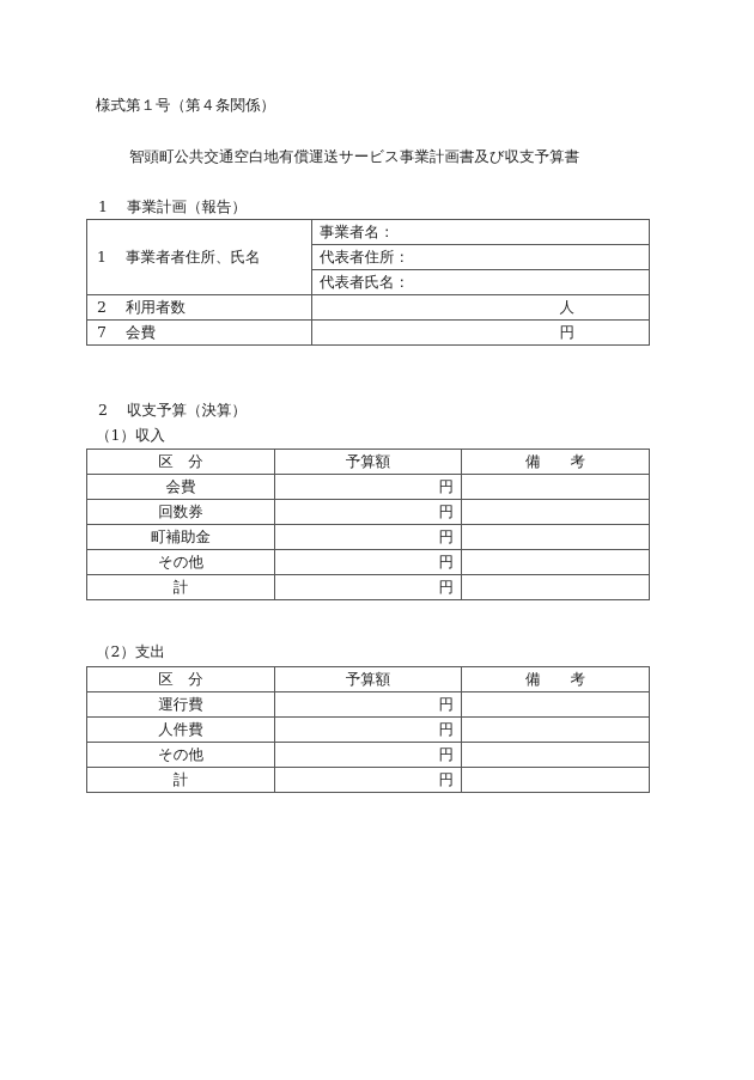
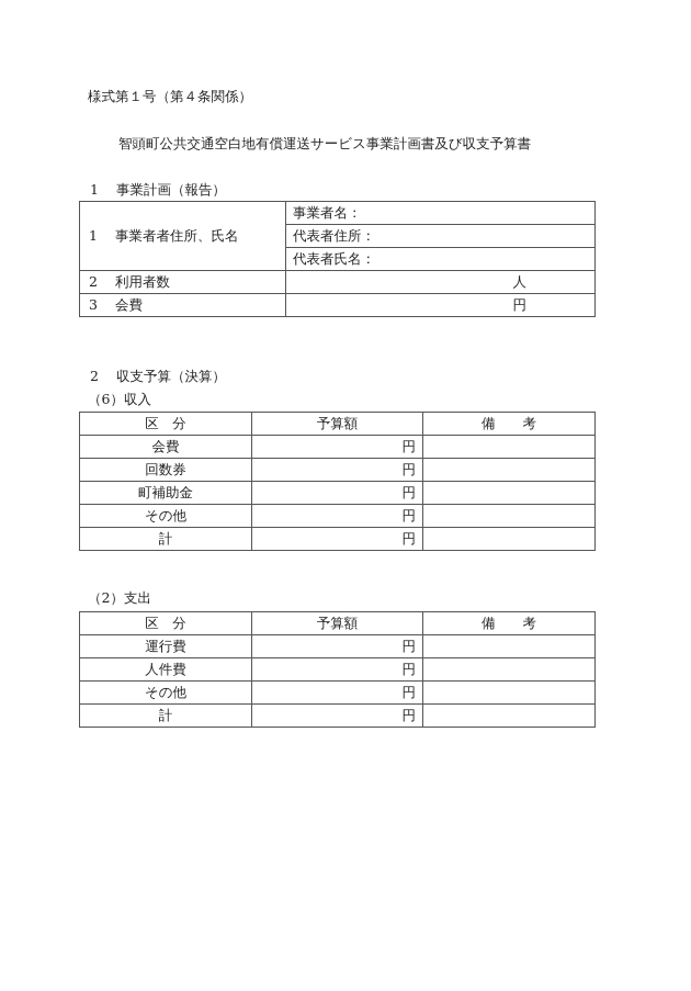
  様式第１号（第４条関係）
  智頭町公共交通空白地有償運送サービス事業計画書及び収支予算書
  1 事業計画（報告）
  1 事業者者住所、氏名	事業者名：
  代表者住所：
  代表者氏名：
  2 利用者数	人
- 7 会費	円
+ 3 会費	円
  2 収支予算（決算）
- （1）収入
+ （6）収入
  区 分	予算額	備 考
  会費	円
  回数券	円
  町補助金	円
  その他	円
  計	円
  （2）支出
  区 分	予算額	備 考
  運行費	円
  人件費	円
  その他	円
  計	円
